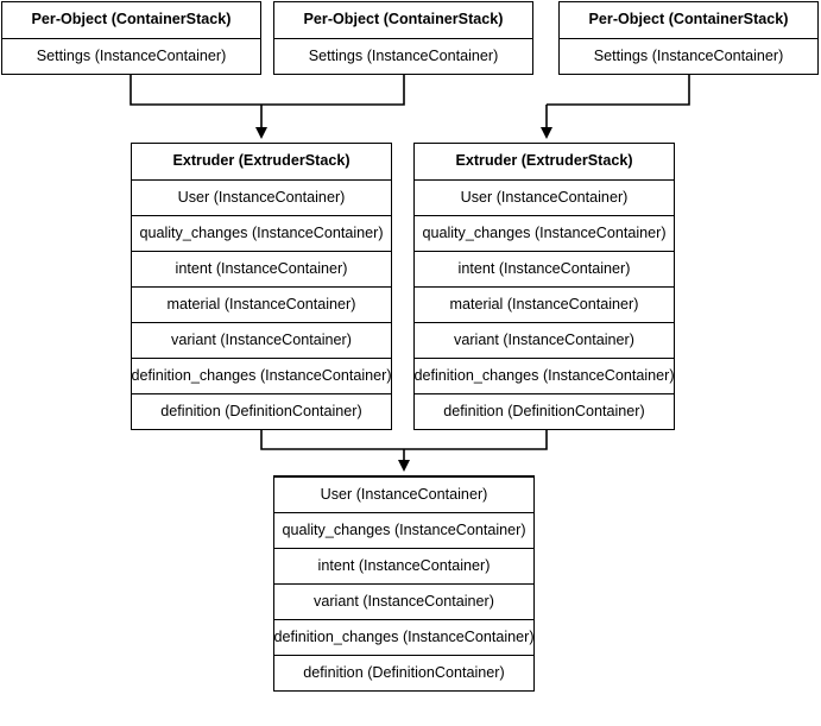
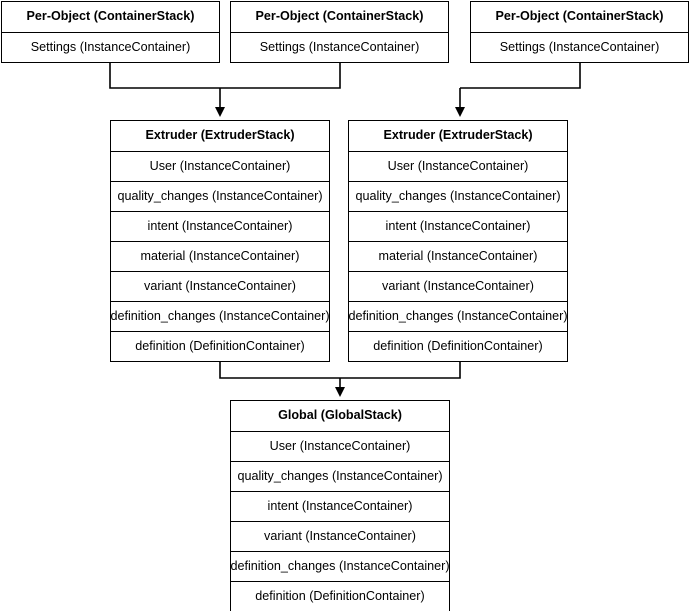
  Per-Object (ContainerStack)
  Settings (InstanceContainer)
  Per-Object (ContainerStack)
  Settings (InstanceContainer)
  Per-Object (ContainerStack)
  Settings (InstanceContainer)
  Extruder (ExtruderStack)
  User (InstanceContainer)
  quality_changes (InstanceContainer)
  intent (InstanceContainer)
  material (InstanceContainer)
  variant (InstanceContainer)
  definition_changes (InstanceContainer)
  definition (DefinitionContainer)
  Extruder (ExtruderStack)
  User (InstanceContainer)
  quality_changes (InstanceContainer)
  intent (InstanceContainer)
  material (InstanceContainer)
  variant (InstanceContainer)
  definition_changes (InstanceContainer)
  definition (DefinitionContainer)
+ Global (GlobalStack)
  User (InstanceContainer)
  quality_changes (InstanceContainer)
  intent (InstanceContainer)
  variant (InstanceContainer)
  definition_changes (InstanceContainer)
  definition (DefinitionContainer)
